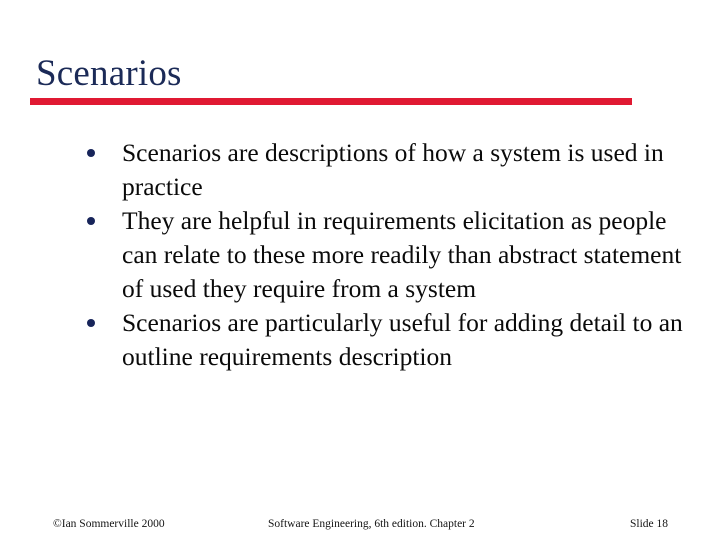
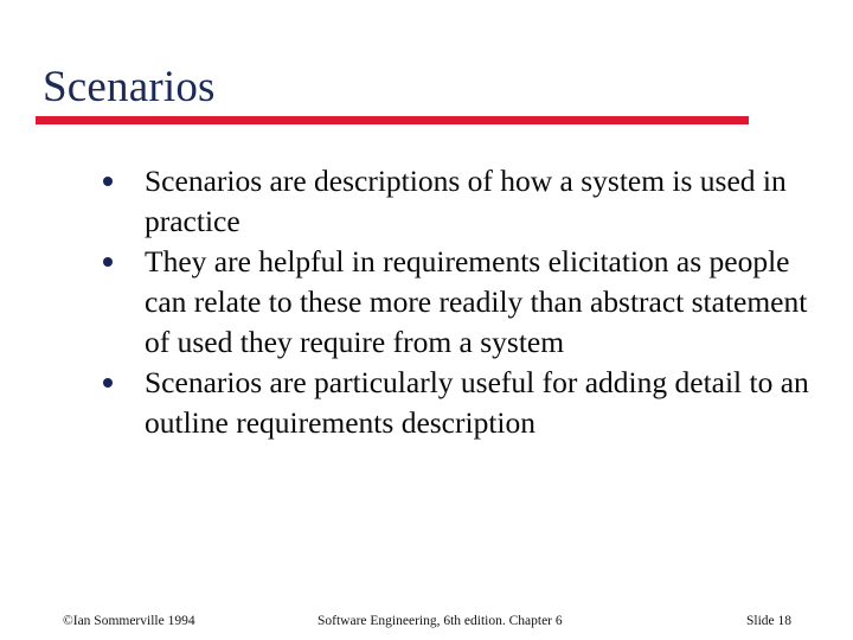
  Scenarios
  Scenarios are descriptions of how a system is used in practice
  They are helpful in requirements elicitation as people can relate to these more readily than abstract statement of used they require from a system
  Scenarios are particularly useful for adding detail to an outline requirements description
- ©Ian Sommerville 2000
+ ©Ian Sommerville 1994
- Software Engineering, 6th edition. Chapter 2
+ Software Engineering, 6th edition. Chapter 6
  Slide 18
